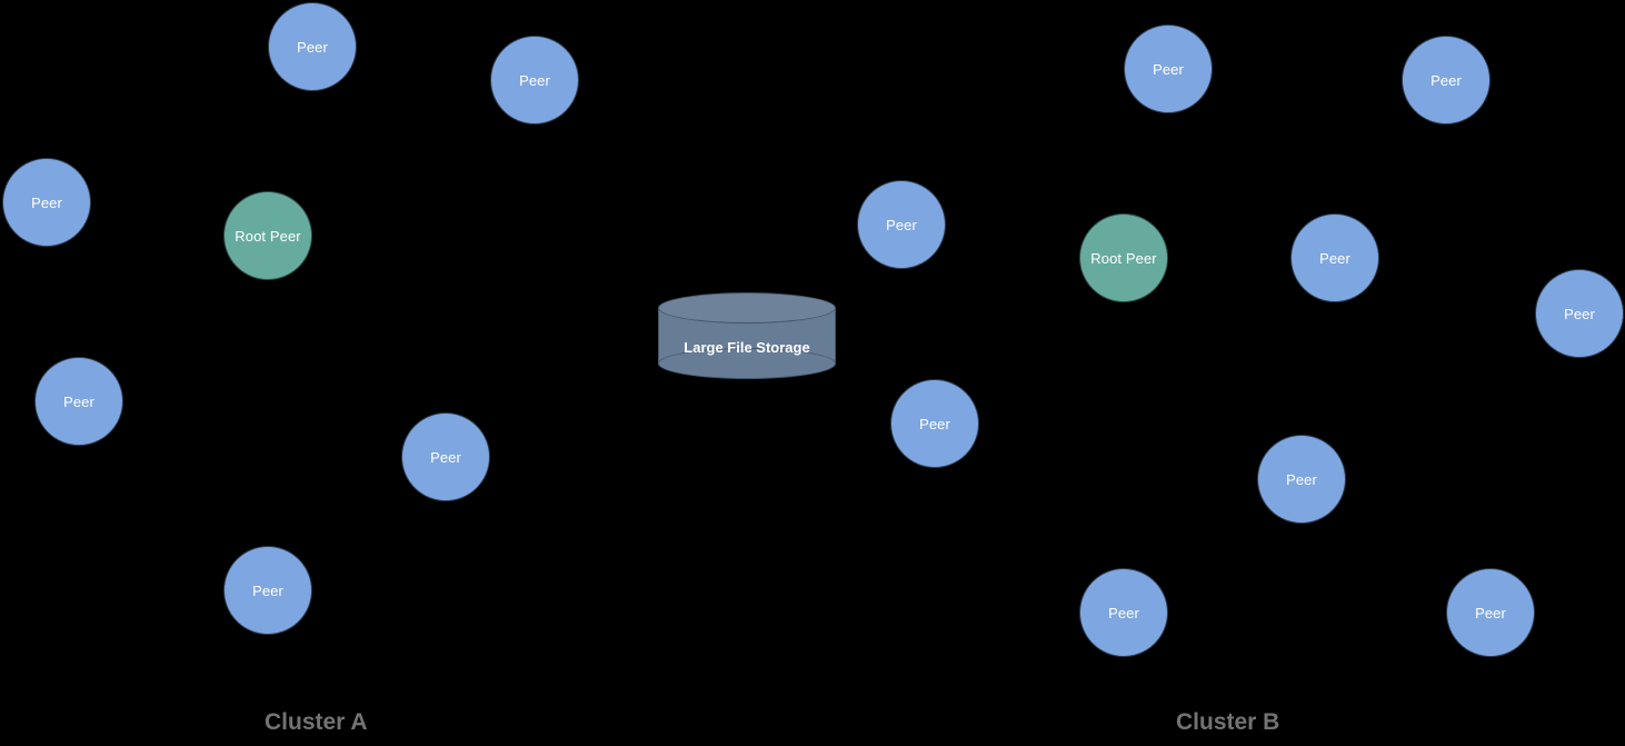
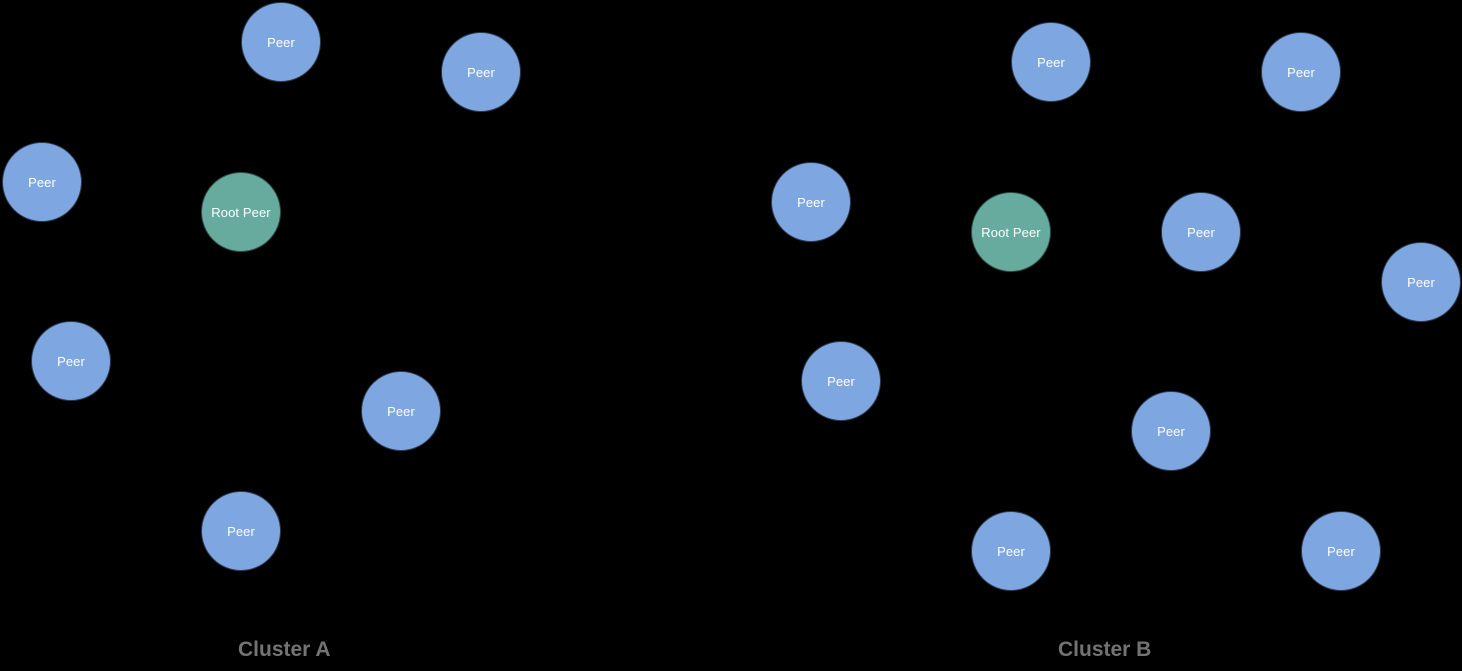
  Peer
  Peer
  Peer
  Root Peer
  Peer
  Peer
  Peer
  Peer
  Peer
  Peer
  Root Peer
  Peer
  Peer
  Peer
  Peer
  Peer
  Peer
- Large File Storage
  Cluster A
  Cluster B
